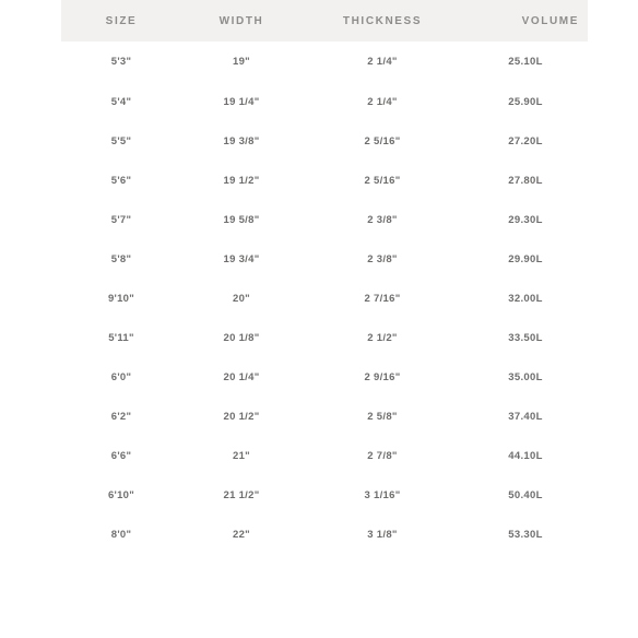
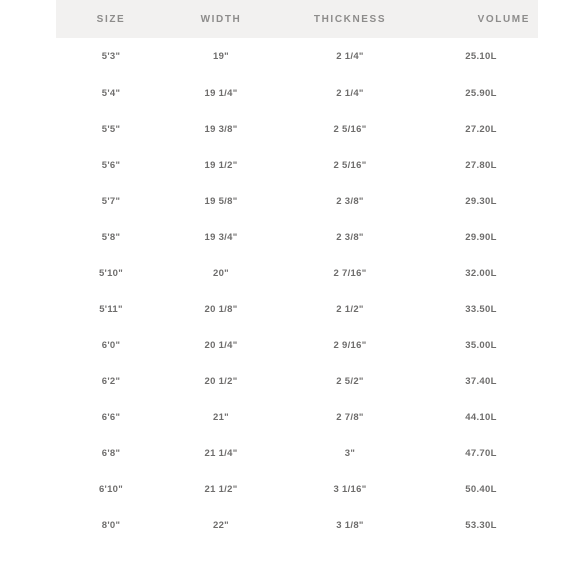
  SIZE	WIDTH	THICKNESS	VOLUME
  5'3"	19"	2 1/4"	25.10L
  5'4"	19 1/4"	2 1/4"	25.90L
  5'5"	19 3/8"	2 5/16"	27.20L
  5'6"	19 1/2"	2 5/16"	27.80L
  5'7"	19 5/8"	2 3/8"	29.30L
  5'8"	19 3/4"	2 3/8"	29.90L
- 9'10"	20"	2 7/16"	32.00L
+ 5'10"	20"	2 7/16"	32.00L
  5'11"	20 1/8"	2 1/2"	33.50L
  6'0"	20 1/4"	2 9/16"	35.00L
- 6'2"	20 1/2"	2 5/8"	37.40L
+ 6'2"	20 1/2"	2 5/2"	37.40L
  6'6"	21"	2 7/8"	44.10L
+ 6'8"	21 1/4"	3"	47.70L
  6'10"	21 1/2"	3 1/16"	50.40L
  8'0"	22"	3 1/8"	53.30L
